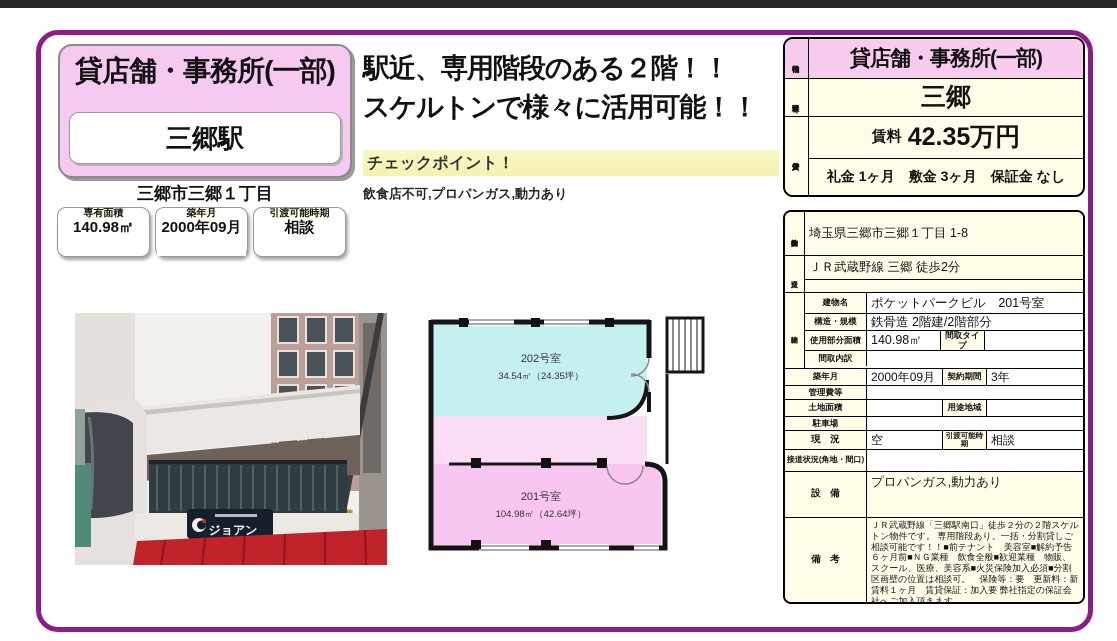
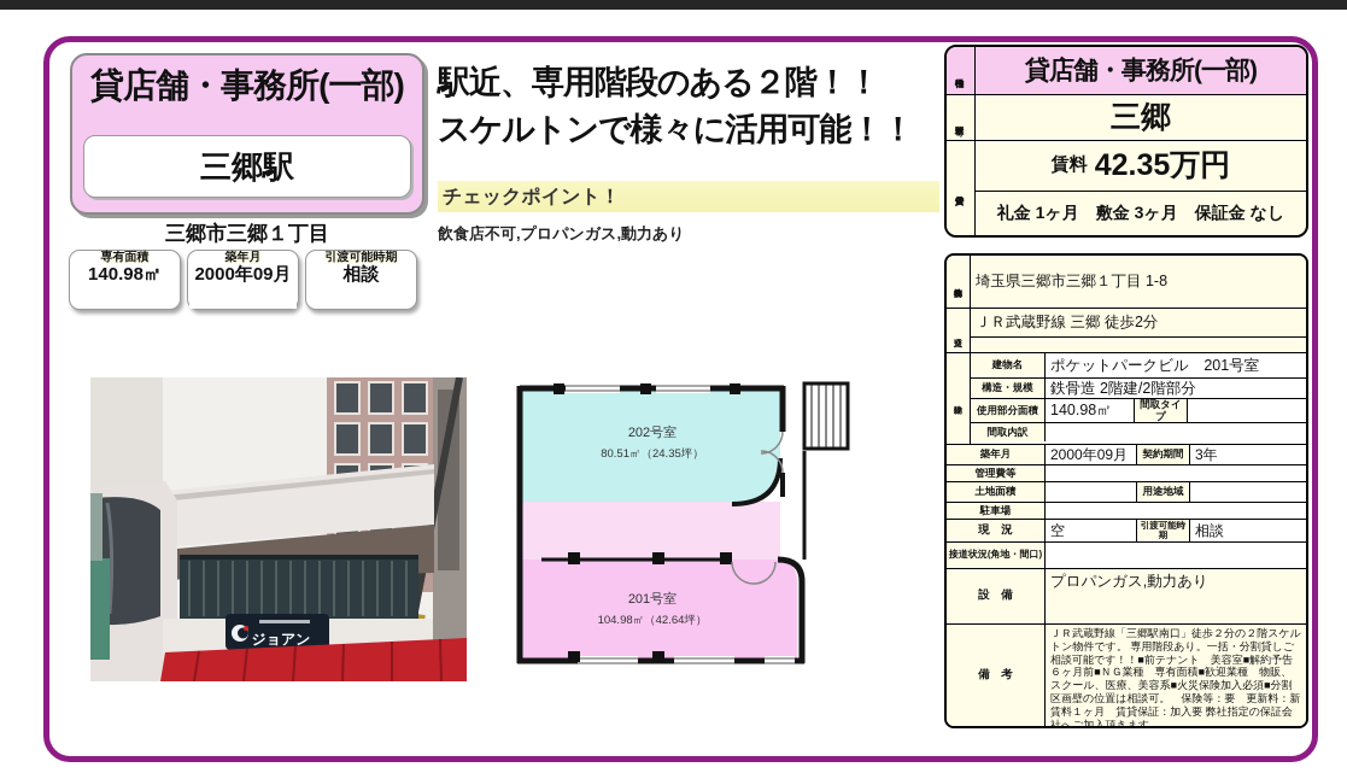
  貸店舗・事務所(一部)
  三郷駅
  三郷市三郷１丁目
  専有面積
  140.98㎡
  築年月
  2000年09月
  引渡可能時期
  相談
  駅近、専用階段のある２階！！
  スケルトンで様々に活用可能！！
  チェックポイント！
  飲食店不可,プロパンガス,動力あり
  ジョアン
  202号室
- 34.54㎡（24.35坪）
+ 80.51㎡（24.35坪）
  201号室
  104.98㎡（42.64坪）
  貸店舗・事務所(一部)
  三郷
  賃料
  42.35万円
  礼金 1ヶ月 敷金 3ヶ月 保証金 なし
  埼玉県三郷市三郷１丁目 1-8
  ＪＲ武蔵野線 三郷 徒歩2分
  建物名
  ポケットパークビル 201号室
  構造・規模
  鉄骨造 2階建/2階部分
  使用部分面積
  140.98㎡
  間取タイプ
  間取内訳
  築年月
  2000年09月
  契約期間
  3年
  管理費等
  土地面積
  用途地域
  駐車場
  現 況
  空
  引渡可能時期
  相談
  接道状況(角地・間口)
  設 備
  プロパンガス,動力あり
  備 考
- ＪＲ武蔵野線「三郷駅南口」徒歩２分の２階スケルトン物件です。 専用階段あり。一括・分割貸しご相談可能です！！■前テナント 美容室■解約予告 ６ヶ月前■ＮＧ業種 飲食全般■歓迎業種 物販、スクール、医療、美容系■火災保険加入必須■分割区画壁の位置は相談可。 保険等：要 更新料：新賃料１ヶ月 賃貸保証：加入要 弊社指定の保証会社へご加入頂きます。
+ ＪＲ武蔵野線「三郷駅南口」徒歩２分の２階スケルトン物件です。 専用階段あり。一括・分割貸しご相談可能です！！■前テナント 美容室■解約予告 ６ヶ月前■ＮＧ業種 専有面積■歓迎業種 物販、スクール、医療、美容系■火災保険加入必須■分割区画壁の位置は相談可。 保険等：要 更新料：新賃料１ヶ月 賃貸保証：加入要 弊社指定の保証会社へご加入頂きます。
